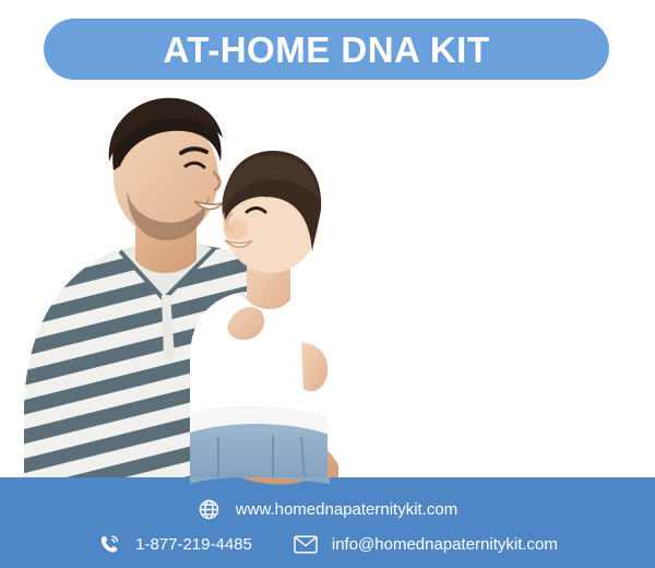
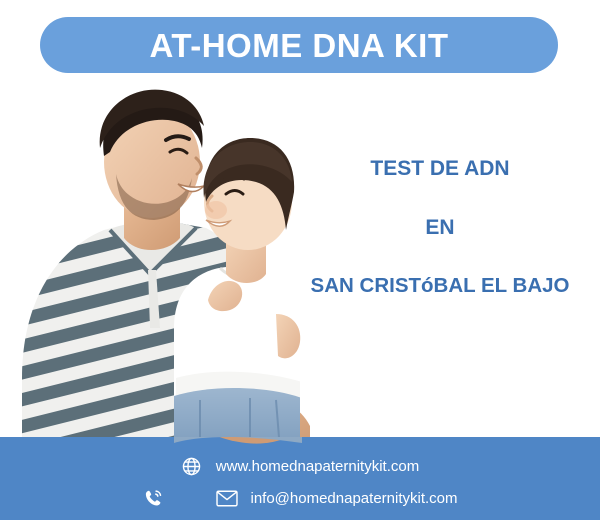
  AT-HOME DNA KIT
+ TEST DE ADN
+ EN
+ SAN CRISTóBAL EL BAJO
  www.homednapaternitykit.com
- 1-877-219-4485
  info@homednapaternitykit.com
